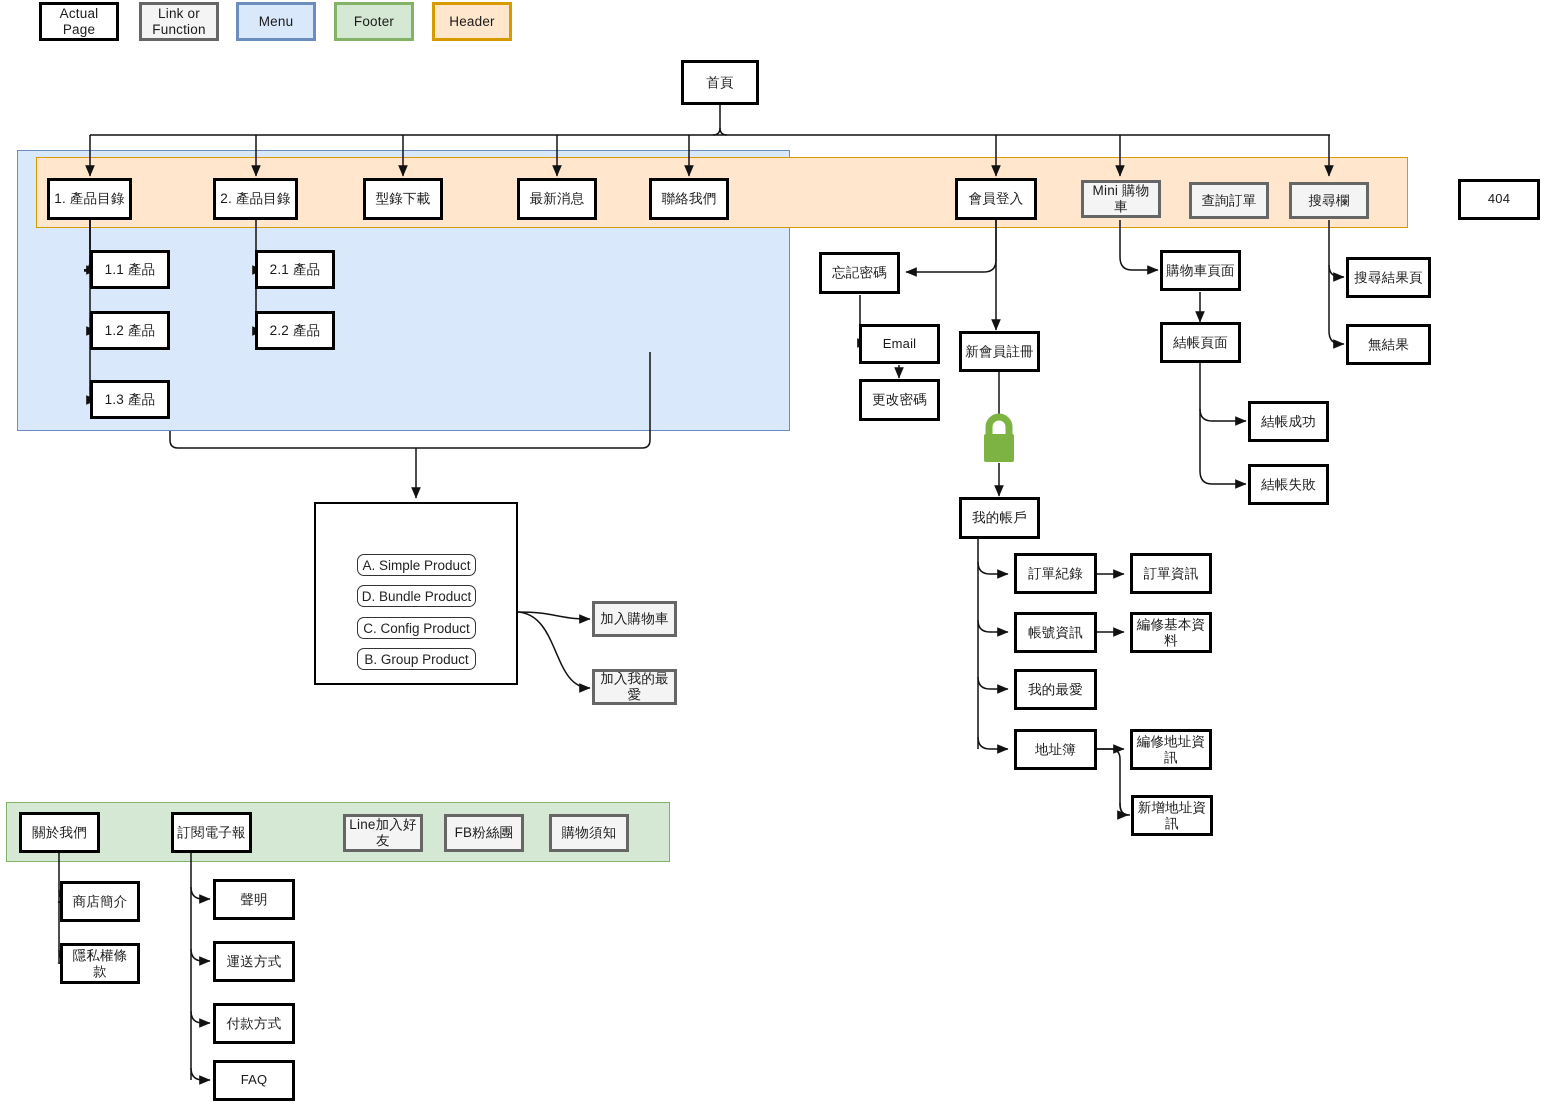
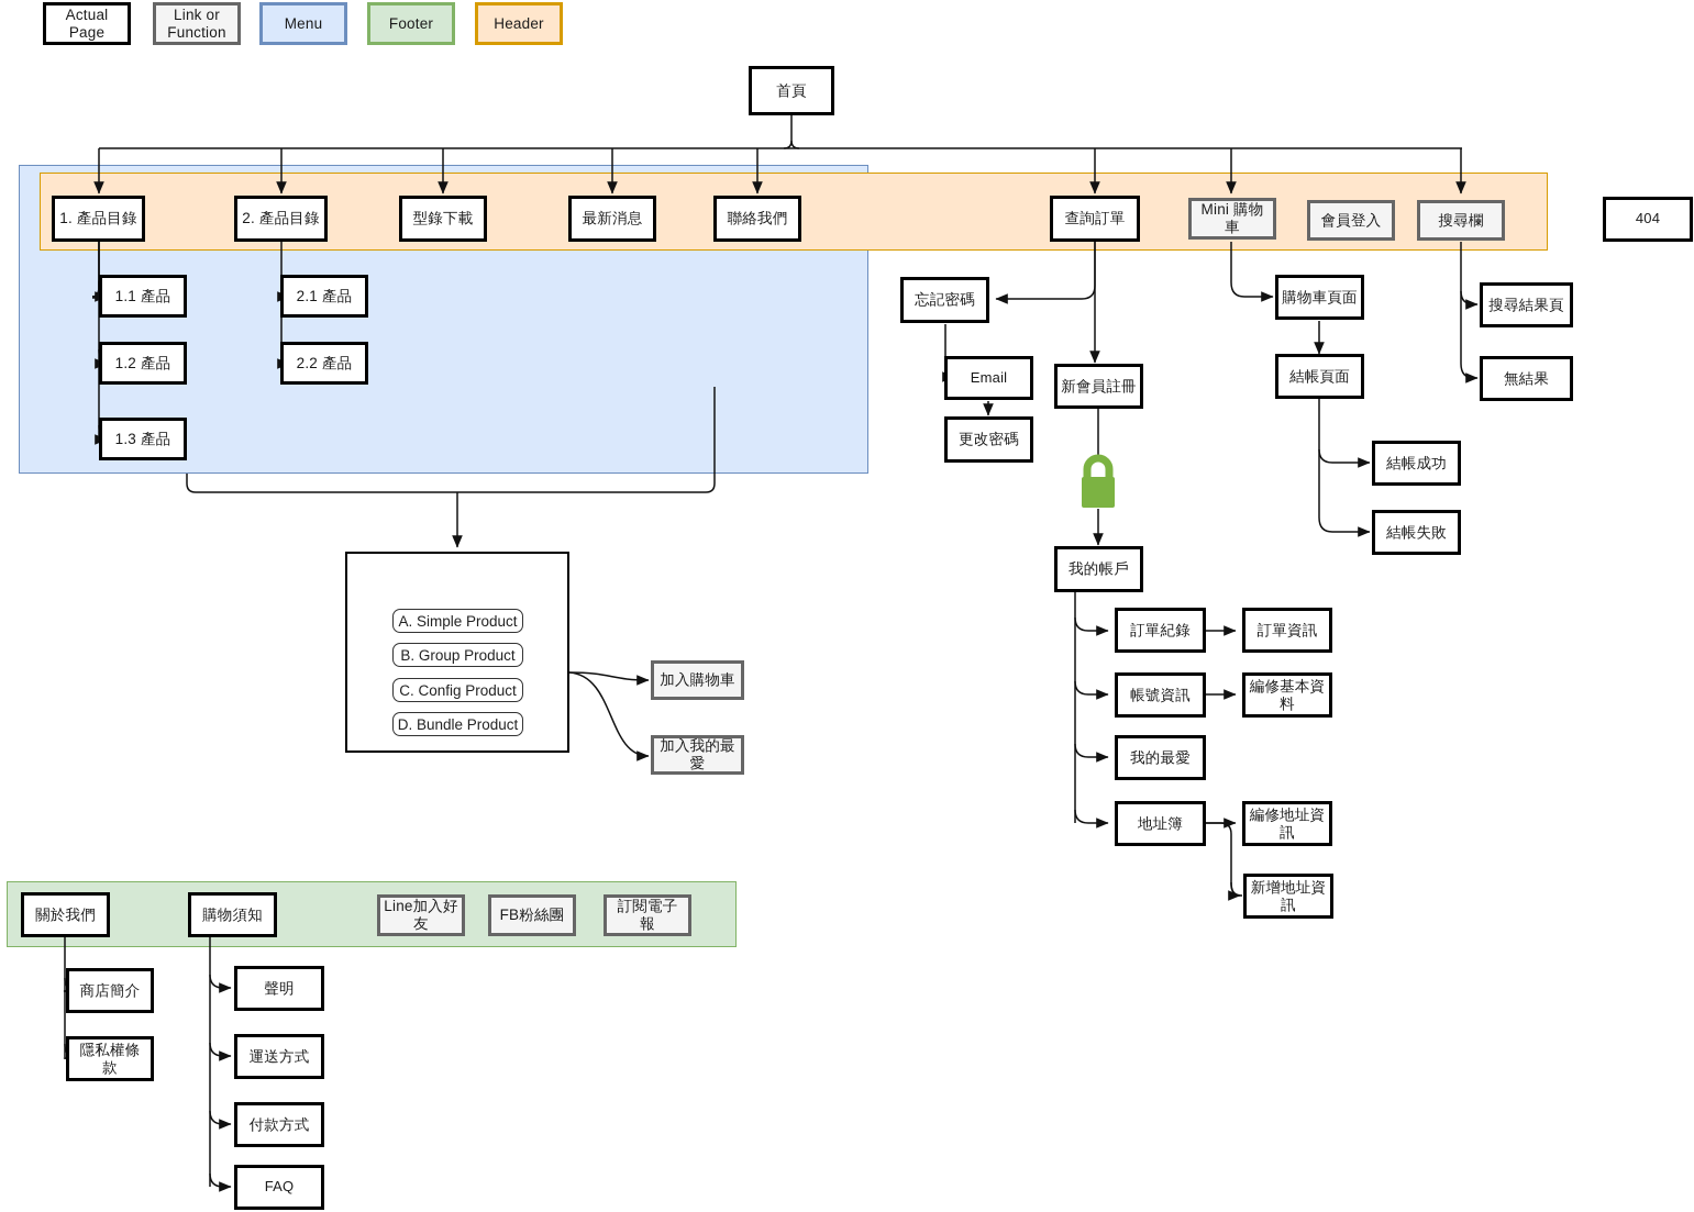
  Actual Page
  Link or Function
  Menu
  Footer
  Header
  首頁
  1. 產品目錄
  2. 產品目錄
  型錄下載
  最新消息
  聯絡我們
- 會員登入
+ 查詢訂單
  Mini 購物車
- 查詢訂單
+ 會員登入
  搜尋欄
  404
  1.1 產品
  1.2 產品
  1.3 產品
  2.1 產品
  2.2 產品
  A. Simple Product
- D. Bundle Product
+ B. Group Product
  C. Config Product
- B. Group Product
+ D. Bundle Product
  加入購物車
  加入我的最愛
  忘記密碼
  Email
  更改密碼
  新會員註冊
  我的帳戶
  訂單紀錄
  帳號資訊
  我的最愛
  地址簿
  訂單資訊
  編修基本資料
  編修地址資訊
  新增地址資訊
  購物車頁面
  結帳頁面
  結帳成功
  結帳失敗
  搜尋結果頁
  無結果
  關於我們
- 訂閱電子報
+ 購物須知
  Line加入好友
  FB粉絲團
- 購物須知
+ 訂閱電子報
  商店簡介
  隱私權條款
  聲明
  運送方式
  付款方式
  FAQ
